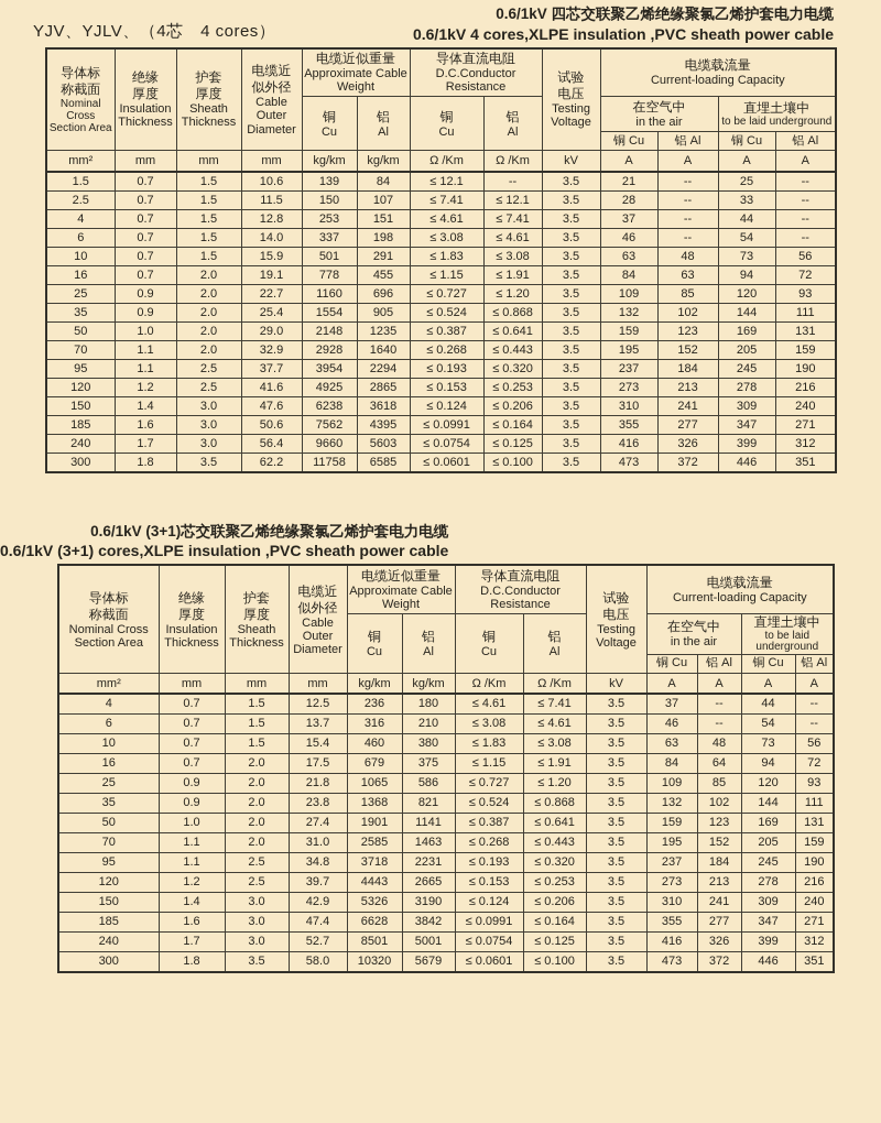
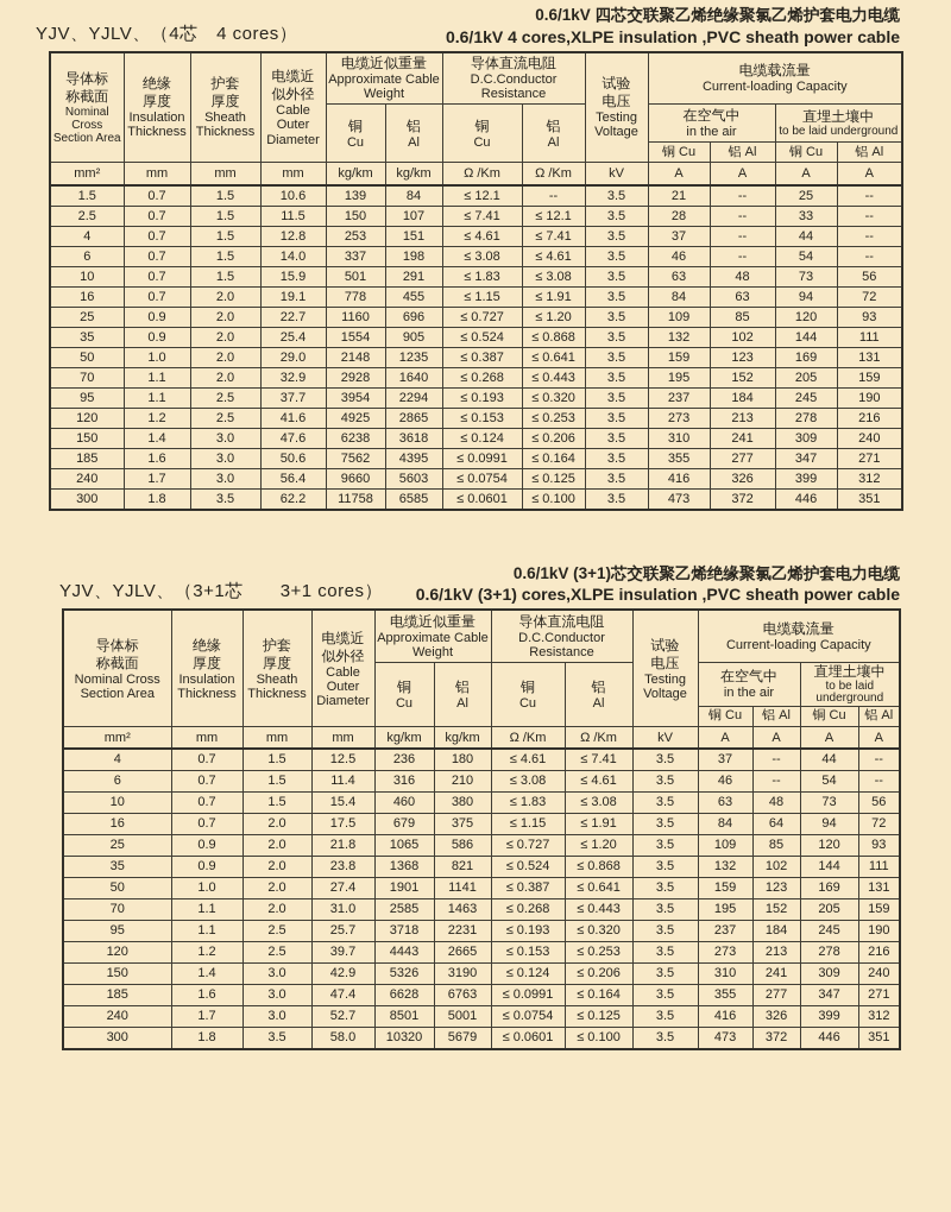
  YJV、YJLV、（4芯 4 cores）
  0.6/1kV 四芯交联聚乙烯绝缘聚氯乙烯护套电力电缆
  0.6/1kV 4 cores,XLPE insulation ,PVC sheath power cable
  导体标 称截面 Nominal Cross Section Area	绝缘 厚度 Insulation Thickness	护套 厚度 Sheath Thickness	电缆近 似外径 Cable Outer Diameter	电缆近似重量 Approximate Cable Weight	导体直流电阻 D.C.Conductor Resistance	试验 电压 Testing Voltage	电缆载流量 Current-loading Capacity
  铜 Cu	铝 Al	铜 Cu	铝 Al	在空气中 in the air	直埋土壤中 to be laid underground
  铜 Cu	铝 Al	铜 Cu	铝 Al
  mm²	mm	mm	mm	kg/km	kg/km	Ω /Km	Ω /Km	kV	A	A	A	A
  1.5	0.7	1.5	10.6	139	84	≤ 12.1	--	3.5	21	--	25	--
  2.5	0.7	1.5	11.5	150	107	≤ 7.41	≤ 12.1	3.5	28	--	33	--
  4	0.7	1.5	12.8	253	151	≤ 4.61	≤ 7.41	3.5	37	--	44	--
  6	0.7	1.5	14.0	337	198	≤ 3.08	≤ 4.61	3.5	46	--	54	--
  10	0.7	1.5	15.9	501	291	≤ 1.83	≤ 3.08	3.5	63	48	73	56
  16	0.7	2.0	19.1	778	455	≤ 1.15	≤ 1.91	3.5	84	63	94	72
  25	0.9	2.0	22.7	1160	696	≤ 0.727	≤ 1.20	3.5	109	85	120	93
  35	0.9	2.0	25.4	1554	905	≤ 0.524	≤ 0.868	3.5	132	102	144	111
  50	1.0	2.0	29.0	2148	1235	≤ 0.387	≤ 0.641	3.5	159	123	169	131
  70	1.1	2.0	32.9	2928	1640	≤ 0.268	≤ 0.443	3.5	195	152	205	159
  95	1.1	2.5	37.7	3954	2294	≤ 0.193	≤ 0.320	3.5	237	184	245	190
  120	1.2	2.5	41.6	4925	2865	≤ 0.153	≤ 0.253	3.5	273	213	278	216
  150	1.4	3.0	47.6	6238	3618	≤ 0.124	≤ 0.206	3.5	310	241	309	240
  185	1.6	3.0	50.6	7562	4395	≤ 0.0991	≤ 0.164	3.5	355	277	347	271
  240	1.7	3.0	56.4	9660	5603	≤ 0.0754	≤ 0.125	3.5	416	326	399	312
  300	1.8	3.5	62.2	11758	6585	≤ 0.0601	≤ 0.100	3.5	473	372	446	351
+ YJV、YJLV、（3+1芯 3+1 cores）
  0.6/1kV (3+1)芯交联聚乙烯绝缘聚氯乙烯护套电力电缆
  0.6/1kV (3+1) cores,XLPE insulation ,PVC sheath power cable
  导体标 称截面 Nominal Cross Section Area	绝缘 厚度 Insulation Thickness	护套 厚度 Sheath Thickness	电缆近 似外径 Cable Outer Diameter	电缆近似重量 Approximate Cable Weight	导体直流电阻 D.C.Conductor Resistance	试验 电压 Testing Voltage	电缆载流量 Current-loading Capacity
  铜 Cu	铝 Al	铜 Cu	铝 Al	在空气中 in the air	直埋土壤中 to be laid underground
  铜 Cu	铝 Al	铜 Cu	铝 Al
  mm²	mm	mm	mm	kg/km	kg/km	Ω /Km	Ω /Km	kV	A	A	A	A
  4	0.7	1.5	12.5	236	180	≤ 4.61	≤ 7.41	3.5	37	--	44	--
- 6	0.7	1.5	13.7	316	210	≤ 3.08	≤ 4.61	3.5	46	--	54	--
+ 6	0.7	1.5	11.4	316	210	≤ 3.08	≤ 4.61	3.5	46	--	54	--
  10	0.7	1.5	15.4	460	380	≤ 1.83	≤ 3.08	3.5	63	48	73	56
  16	0.7	2.0	17.5	679	375	≤ 1.15	≤ 1.91	3.5	84	64	94	72
  25	0.9	2.0	21.8	1065	586	≤ 0.727	≤ 1.20	3.5	109	85	120	93
  35	0.9	2.0	23.8	1368	821	≤ 0.524	≤ 0.868	3.5	132	102	144	111
  50	1.0	2.0	27.4	1901	1141	≤ 0.387	≤ 0.641	3.5	159	123	169	131
  70	1.1	2.0	31.0	2585	1463	≤ 0.268	≤ 0.443	3.5	195	152	205	159
- 95	1.1	2.5	34.8	3718	2231	≤ 0.193	≤ 0.320	3.5	237	184	245	190
+ 95	1.1	2.5	25.7	3718	2231	≤ 0.193	≤ 0.320	3.5	237	184	245	190
  120	1.2	2.5	39.7	4443	2665	≤ 0.153	≤ 0.253	3.5	273	213	278	216
  150	1.4	3.0	42.9	5326	3190	≤ 0.124	≤ 0.206	3.5	310	241	309	240
- 185	1.6	3.0	47.4	6628	3842	≤ 0.0991	≤ 0.164	3.5	355	277	347	271
+ 185	1.6	3.0	47.4	6628	6763	≤ 0.0991	≤ 0.164	3.5	355	277	347	271
  240	1.7	3.0	52.7	8501	5001	≤ 0.0754	≤ 0.125	3.5	416	326	399	312
  300	1.8	3.5	58.0	10320	5679	≤ 0.0601	≤ 0.100	3.5	473	372	446	351
